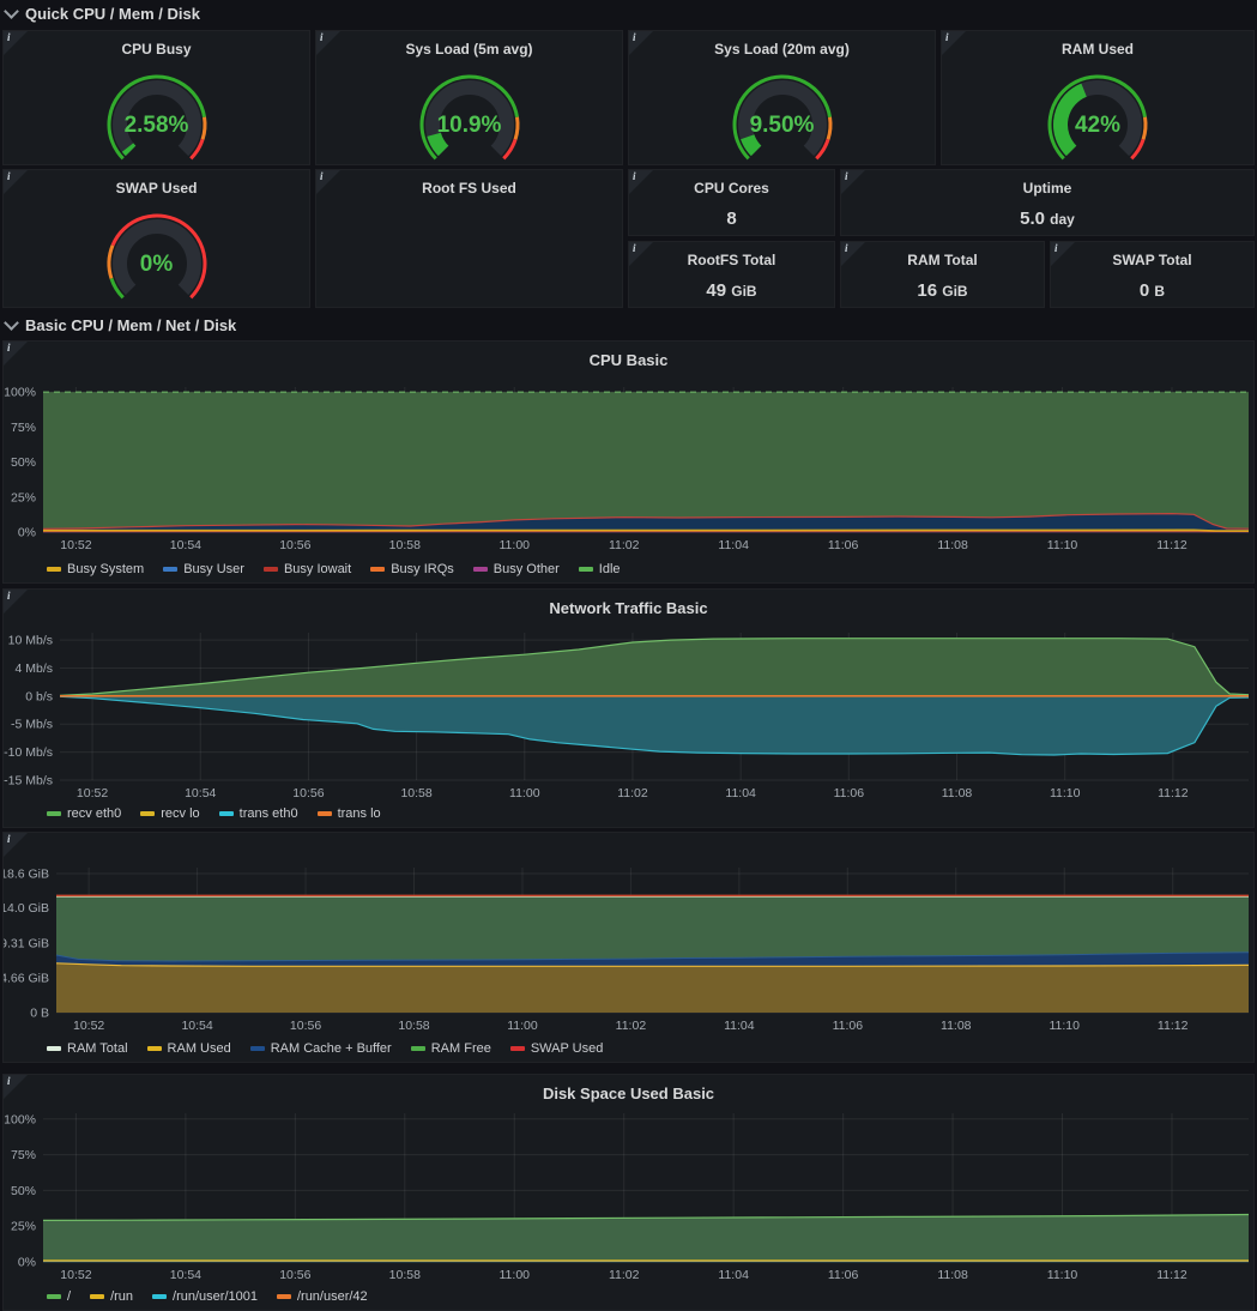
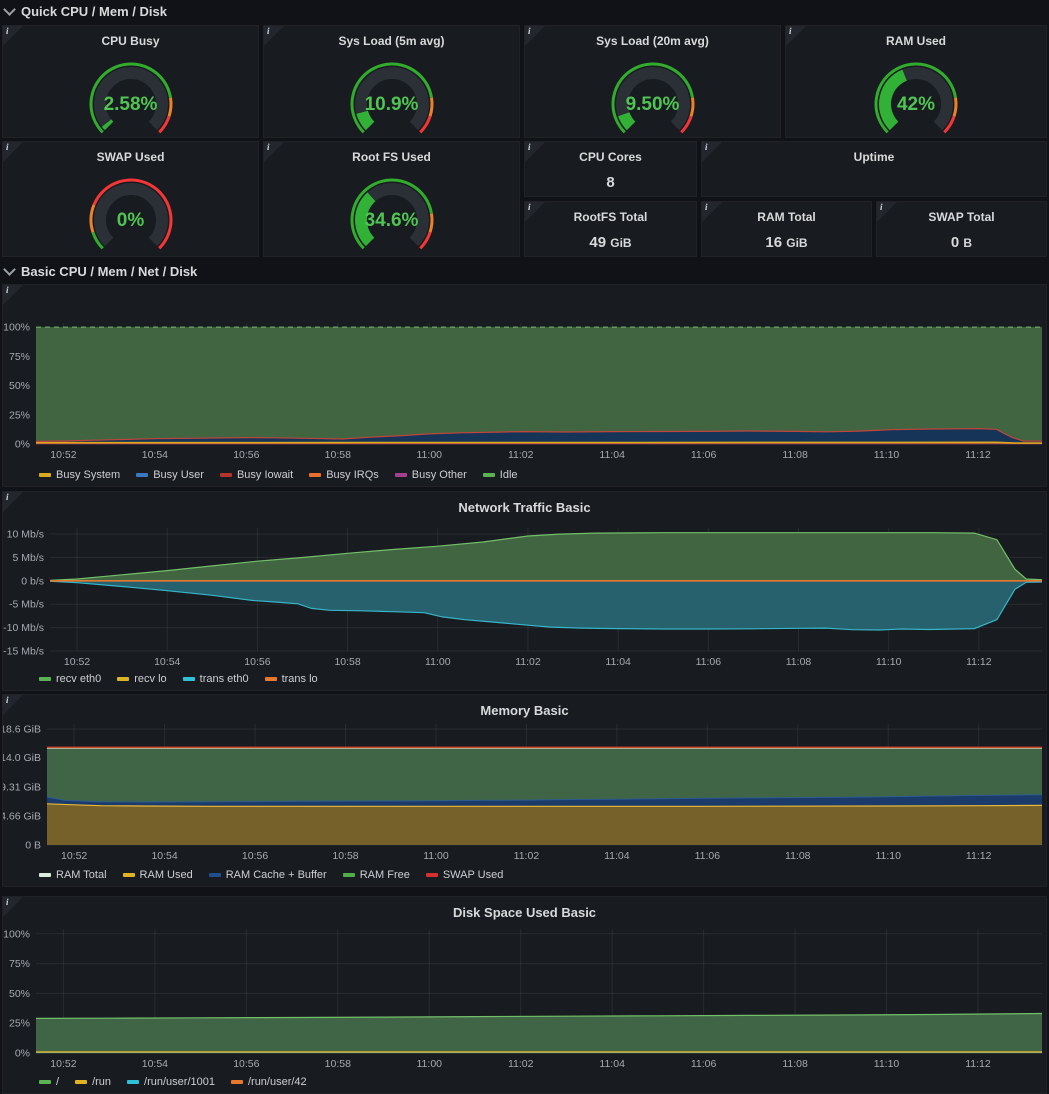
  Quick CPU / Mem / Disk
  Basic CPU / Mem / Net / Disk
  i
  CPU Busy
  2.58%
  i
  Sys Load (5m avg)
  10.9%
  i
  Sys Load (20m avg)
  9.50%
  i
  RAM Used
  42%
  i
  SWAP Used
  0%
  i
  Root FS Used
+ 34.6%
  i
  CPU Cores
  8
  i
  Uptime
- 5.0 day
  i
  RootFS Total
  49 GiB
  i
  RAM Total
  16 GiB
  i
  SWAP Total
  0 B
  100%
  75%
  50%
  25%
  0%
  10:52
  10:54
  10:56
  10:58
  11:00
  11:02
  11:04
  11:06
  11:08
  11:10
  11:12
  i
- CPU Basic
  Busy System
  Busy User
  Busy Iowait
  Busy IRQs
  Busy Other
  Idle
  10 Mb/s
- 4 Mb/s
+ 5 Mb/s
  0 b/s
  -5 Mb/s
  -10 Mb/s
  -15 Mb/s
  10:52
  10:54
  10:56
  10:58
  11:00
  11:02
  11:04
  11:06
  11:08
  11:10
  11:12
  i
  Network Traffic Basic
  recv eth0
  recv lo
  trans eth0
  trans lo
  18.6 GiB
  14.0 GiB
  9.31 GiB
  4.66 GiB
  0 B
  10:52
  10:54
  10:56
  10:58
  11:00
  11:02
  11:04
  11:06
  11:08
  11:10
  11:12
  i
+ Memory Basic
  RAM Total
  RAM Used
  RAM Cache + Buffer
  RAM Free
  SWAP Used
  100%
  75%
  50%
  25%
  0%
  10:52
  10:54
  10:56
  10:58
  11:00
  11:02
  11:04
  11:06
  11:08
  11:10
  11:12
  i
  Disk Space Used Basic
  /
  /run
  /run/user/1001
  /run/user/42
